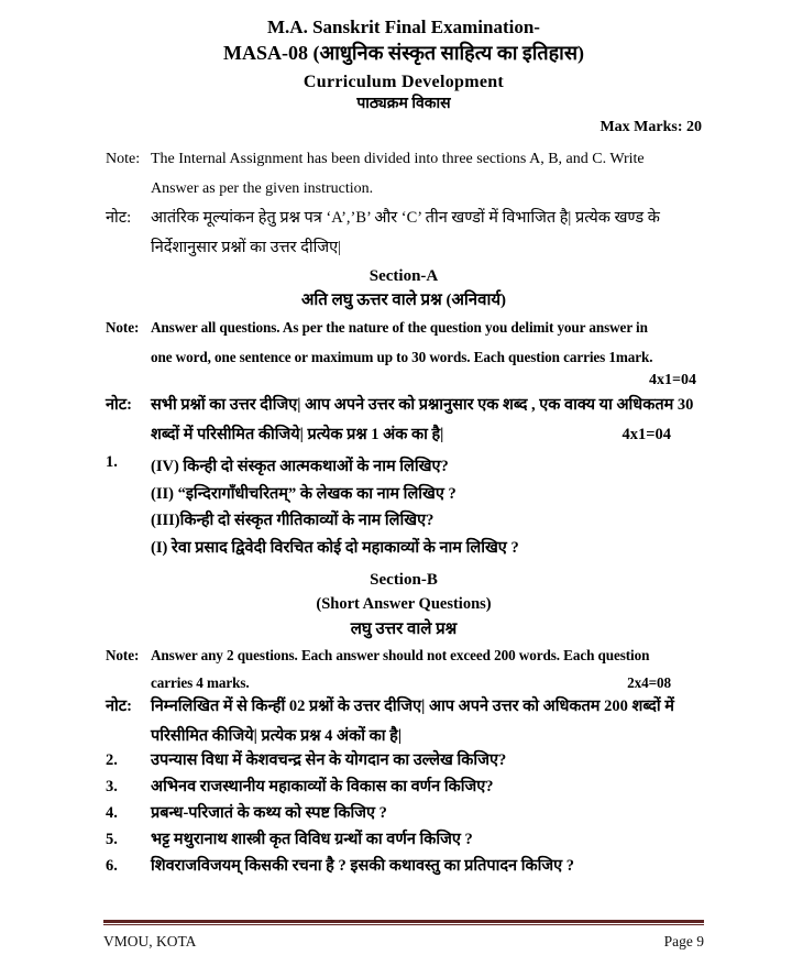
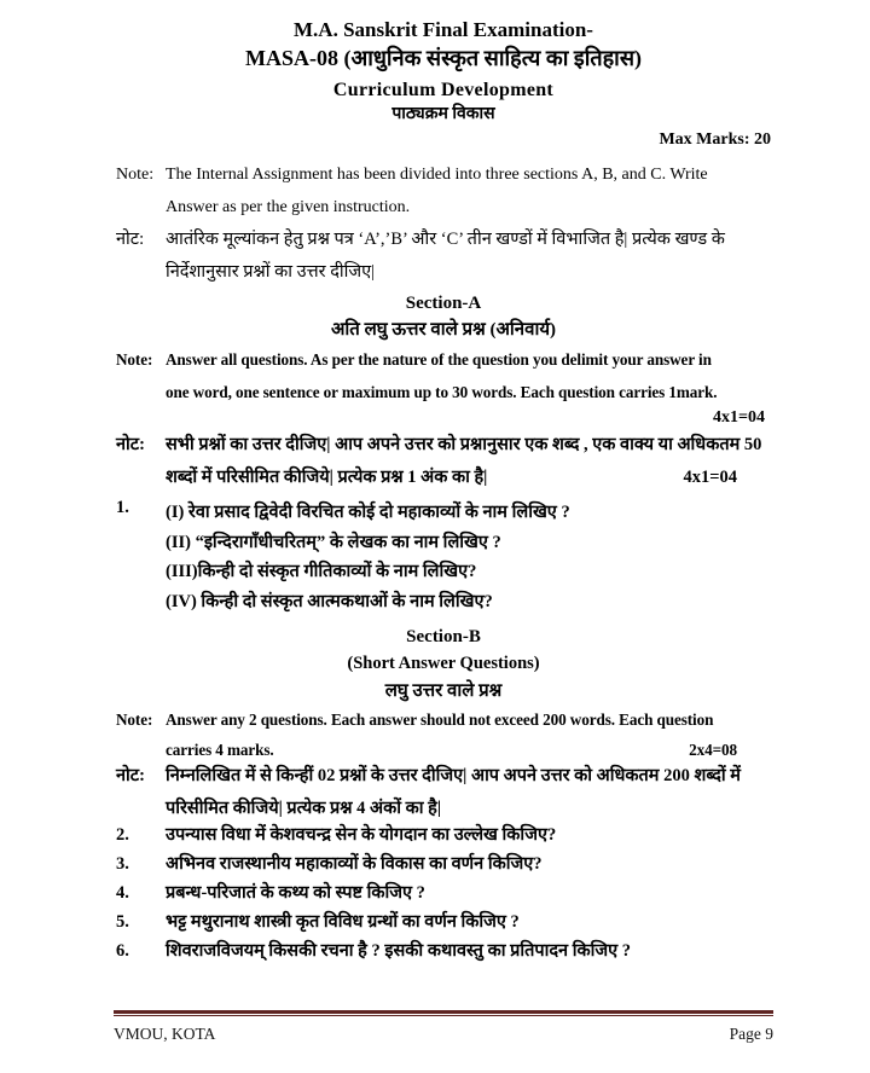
  M.A. Sanskrit Final Examination-
  MASA-08 (आधुनिक संस्कृत साहित्य का इतिहास)
  Curriculum Development
  पाठ्यक्रम विकास
  Max Marks: 20
  Note:
  The Internal Assignment has been divided into three sections A, B, and C. Write
  Answer as per the given instruction.
  नोट:
  आतंरिक मूल्यांकन हेतु प्रश्न पत्र ‘A’,’B’ और ‘C’ तीन खण्डों में विभाजित है| प्रत्येक खण्ड के
  निर्देशानुसार प्रश्नों का उत्तर दीजिए|
  Section-A
  अति लघु ऊत्तर वाले प्रश्न (अनिवार्य)
  Note:
  Answer all questions. As per the nature of the question you delimit your answer in
  one word, one sentence or maximum up to 30 words. Each question carries 1mark.
  4x1=04
  नोट:
- सभी प्रश्नों का उत्तर दीजिए| आप अपने उत्तर को प्रश्नानुसार एक शब्द , एक वाक्य या अधिकतम 30
+ सभी प्रश्नों का उत्तर दीजिए| आप अपने उत्तर को प्रश्नानुसार एक शब्द , एक वाक्य या अधिकतम 50
  शब्दों में परिसीमित कीजिये| प्रत्येक प्रश्न 1 अंक का है|
  4x1=04
  1.
- (IV) किन्ही दो संस्कृत आत्मकथाओं के नाम लिखिए?
+ (I) रेवा प्रसाद द्विवेदी विरचित कोई दो महाकाव्यों के नाम लिखिए ?
  (II) “इन्दिरागाँधीचरितम्” के लेखक का नाम लिखिए ?
  (III)किन्ही दो संस्कृत गीतिकाव्यों के नाम लिखिए?
- (I) रेवा प्रसाद द्विवेदी विरचित कोई दो महाकाव्यों के नाम लिखिए ?
+ (IV) किन्ही दो संस्कृत आत्मकथाओं के नाम लिखिए?
  Section-B
  (Short Answer Questions)
  लघु उत्तर वाले प्रश्न
  Note:
  Answer any 2 questions. Each answer should not exceed 200 words. Each question
  carries 4 marks.
  2x4=08
  नोट:
  निम्नलिखित में से किन्हीं 02 प्रश्नों के उत्तर दीजिए| आप अपने उत्तर को अधिकतम 200 शब्दों में
  परिसीमित कीजिये| प्रत्येक प्रश्न 4 अंकों का है|
  2.
  उपन्यास विधा में केशवचन्द्र सेन के योगदान का उल्लेख किजिए?
  3.
  अभिनव राजस्थानीय महाकाव्यों के विकास का वर्णन किजिए?
  4.
  प्रबन्ध-परिजातं के कथ्य को स्पष्ट किजिए ?
  5.
  भट्ट मथुरानाथ शास्त्री कृत विविध ग्रन्थों का वर्णन किजिए ?
  6.
  शिवराजविजयम् किसकी रचना है ? इसकी कथावस्तु का प्रतिपादन किजिए ?
  VMOU, KOTA
  Page 9
